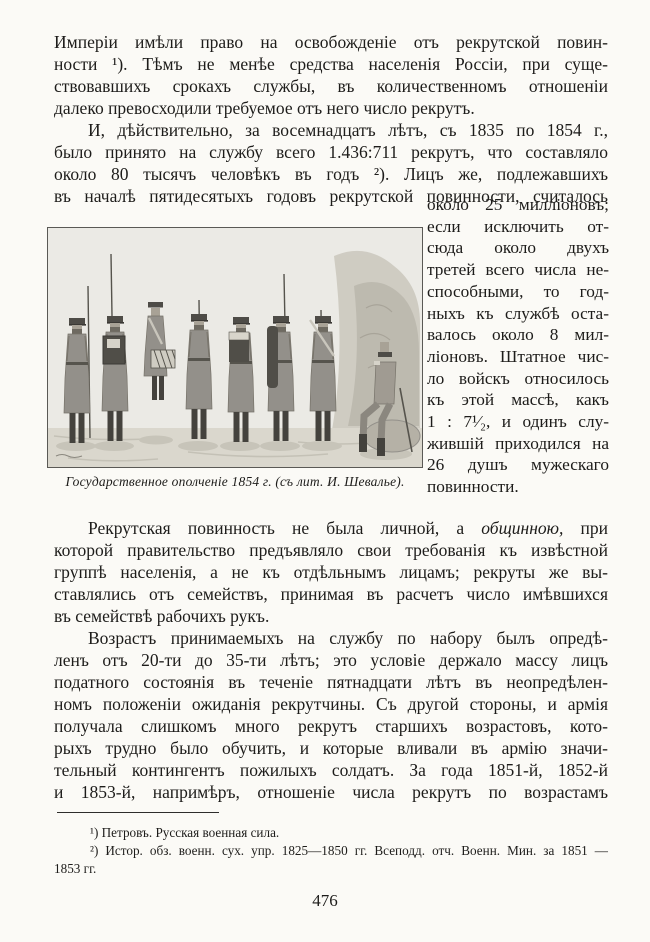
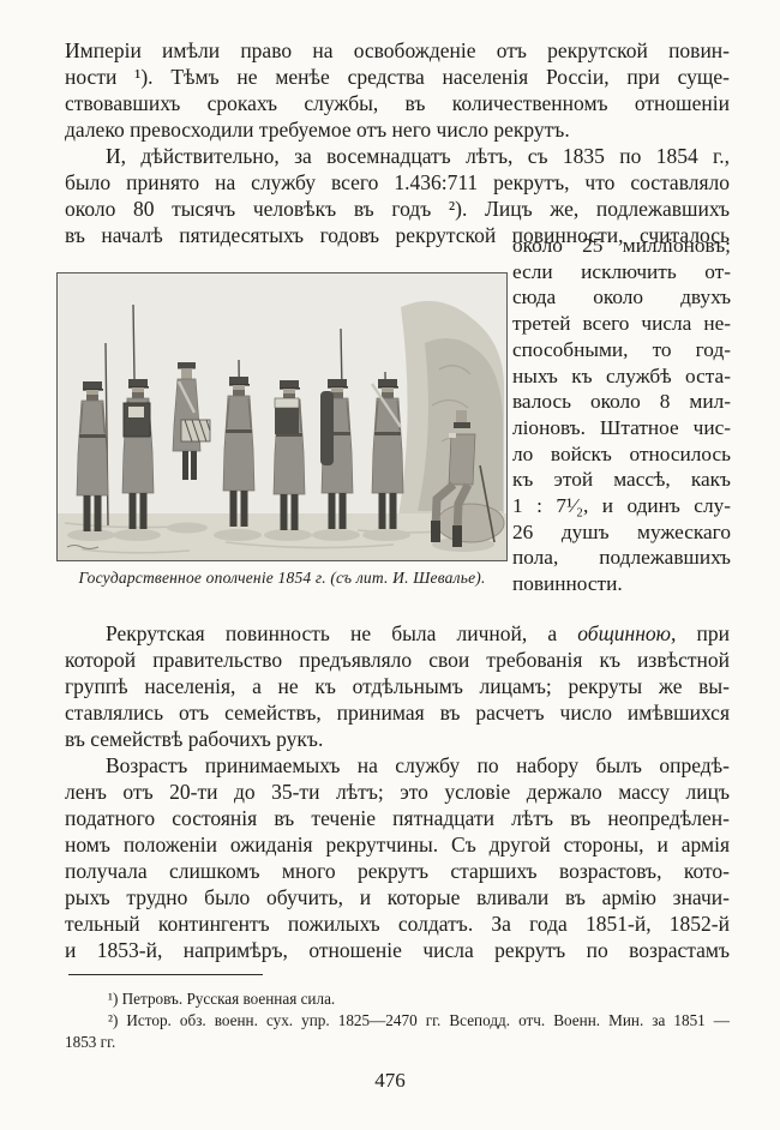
  Имперіи имѣли право на освобожденіе отъ рекрутской повин-
  ности ¹). Тѣмъ не менѣе средства населенія Россіи, при суще-
  ствовавшихъ срокахъ службы, въ количественномъ отношеніи
  далеко превосходили требуемое отъ него число рекрутъ.
  И, дѣйствительно, за восемнадцатъ лѣтъ, съ 1835 по 1854 г.,
  было принято на службу всего 1.436:711 рекрутъ, что составляло
  около 80 тысячъ человѣкъ въ годъ ²). Лицъ же, подлежавшихъ
  въ началѣ пятидесятыхъ годовъ рекрутской повинности, считалось
  Государственное ополченіе 1854 г. (съ лит. И. Шевалье).
  около 25 милліоновъ;
  если исключить от-
  сюда около двухъ
  третей всего числа не-
  способными, то год-
  ныхъ къ службѣ оста-
  валось около 8 мил-
  ліоновъ. Штатное чис-
  ло войскъ относилось
  къ этой массѣ, какъ
  1 : 7¹⁄₂, и одинъ слу-
- жившій приходился на
  26 душъ мужескаго
+ пола, подлежавшихъ
  повинности.
  Рекрутская повинность не была личной, а общинною, при
  которой правительство предъявляло свои требованія къ извѣстной
  группѣ населенія, а не къ отдѣльнымъ лицамъ; рекруты же вы-
  ставлялись отъ семействъ, принимая въ расчетъ число имѣвшихся
  въ семействѣ рабочихъ рукъ.
  Возрастъ принимаемыхъ на службу по набору былъ опредѣ-
  ленъ отъ 20-ти до 35-ти лѣтъ; это условіе держало массу лицъ
  податного состоянія въ теченіе пятнадцати лѣтъ въ неопредѣлен-
  номъ положеніи ожиданія рекрутчины. Съ другой стороны, и армія
  получала слишкомъ много рекрутъ старшихъ возрастовъ, кото-
  рыхъ трудно было обучить, и которые вливали въ армію значи-
  тельный контингентъ пожилыхъ солдатъ. За года 1851-й, 1852-й
  и 1853-й, напримѣръ, отношеніе числа рекрутъ по возрастамъ
  ¹) Петровъ. Русская военная сила.
- ²) Истор. обз. военн. сух. упр. 1825—1850 гг. Всеподд. отч. Военн. Мин. за 1851 —
+ ²) Истор. обз. военн. сух. упр. 1825—2470 гг. Всеподд. отч. Военн. Мин. за 1851 —
  1853 гг.
  476
